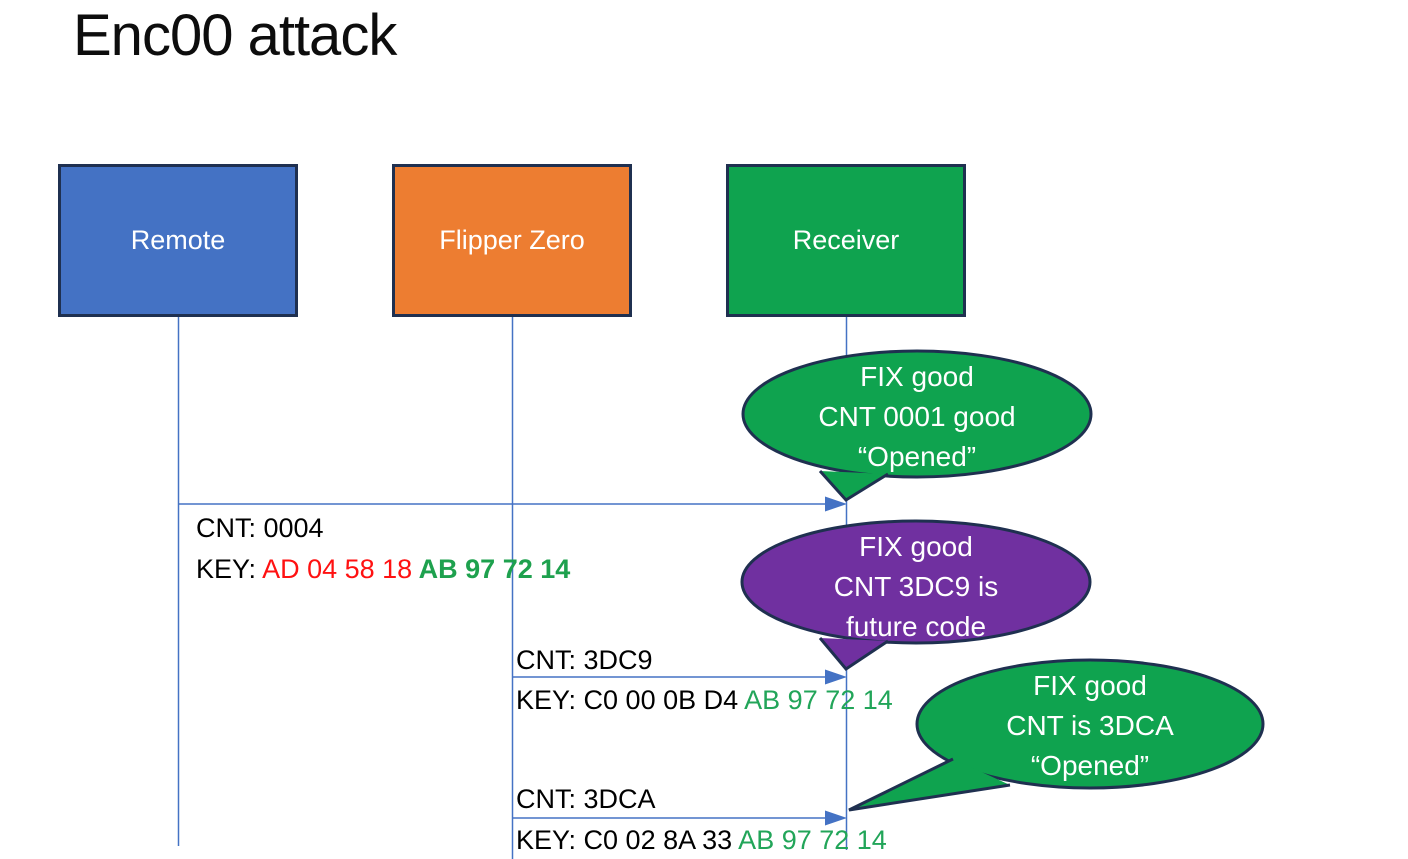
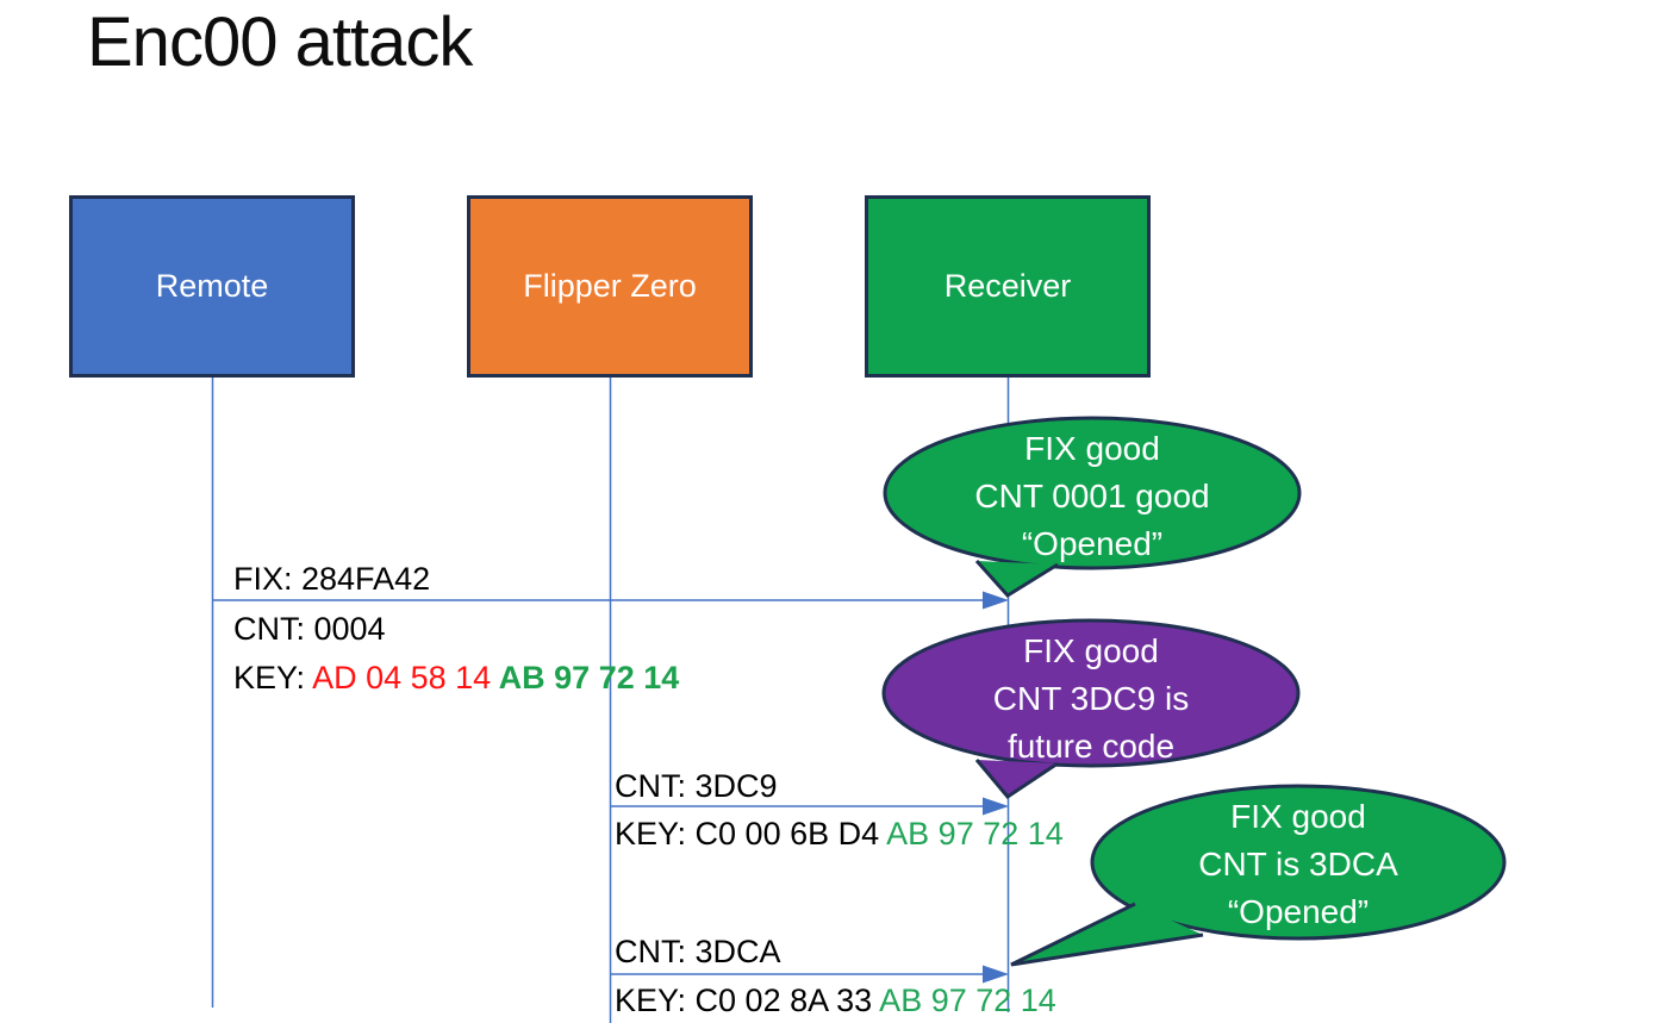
  Enc00 attack
  Remote
  Flipper Zero
  Receiver
+ FIX: 284FA42
  CNT: 0004
- KEY: AD 04 58 18 AB 97 72 14
+ KEY: AD 04 58 14 AB 97 72 14
  CNT: 3DC9
- KEY: C0 00 0B D4 AB 97 72 14
+ KEY: C0 00 6B D4 AB 97 72 14
  CNT: 3DCA
  KEY: C0 02 8A 33 AB 97 72 14
  FIX good
  CNT 0001 good
  “Opened”
  FIX good
  CNT 3DC9 is
  future code
  FIX good
  CNT is 3DCA
  “Opened”
